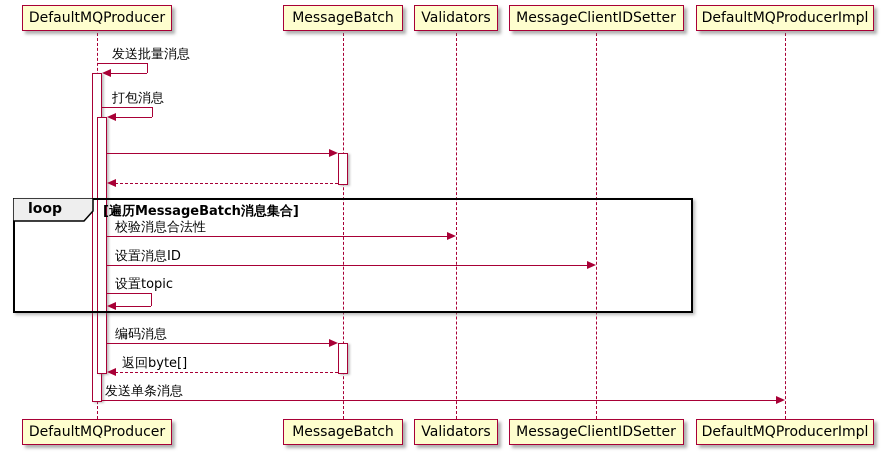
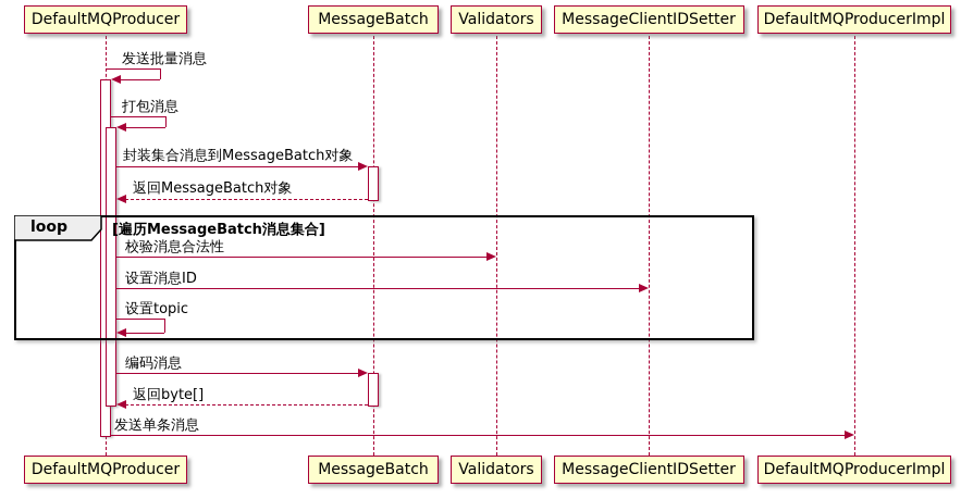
  DefaultMQProducer
  DefaultMQProducer
  MessageBatch
  MessageBatch
  Validators
  Validators
  MessageClientIDSetter
  MessageClientIDSetter
  DefaultMQProducerImpl
  DefaultMQProducerImpl
  loop
  [遍历MessageBatch消息集合]
  发送批量消息
  打包消息
+ 封装集合消息到MessageBatch对象
+ 返回MessageBatch对象
  校验消息合法性
  设置消息ID
  设置topic
  编码消息
  返回byte[]
  发送单条消息
